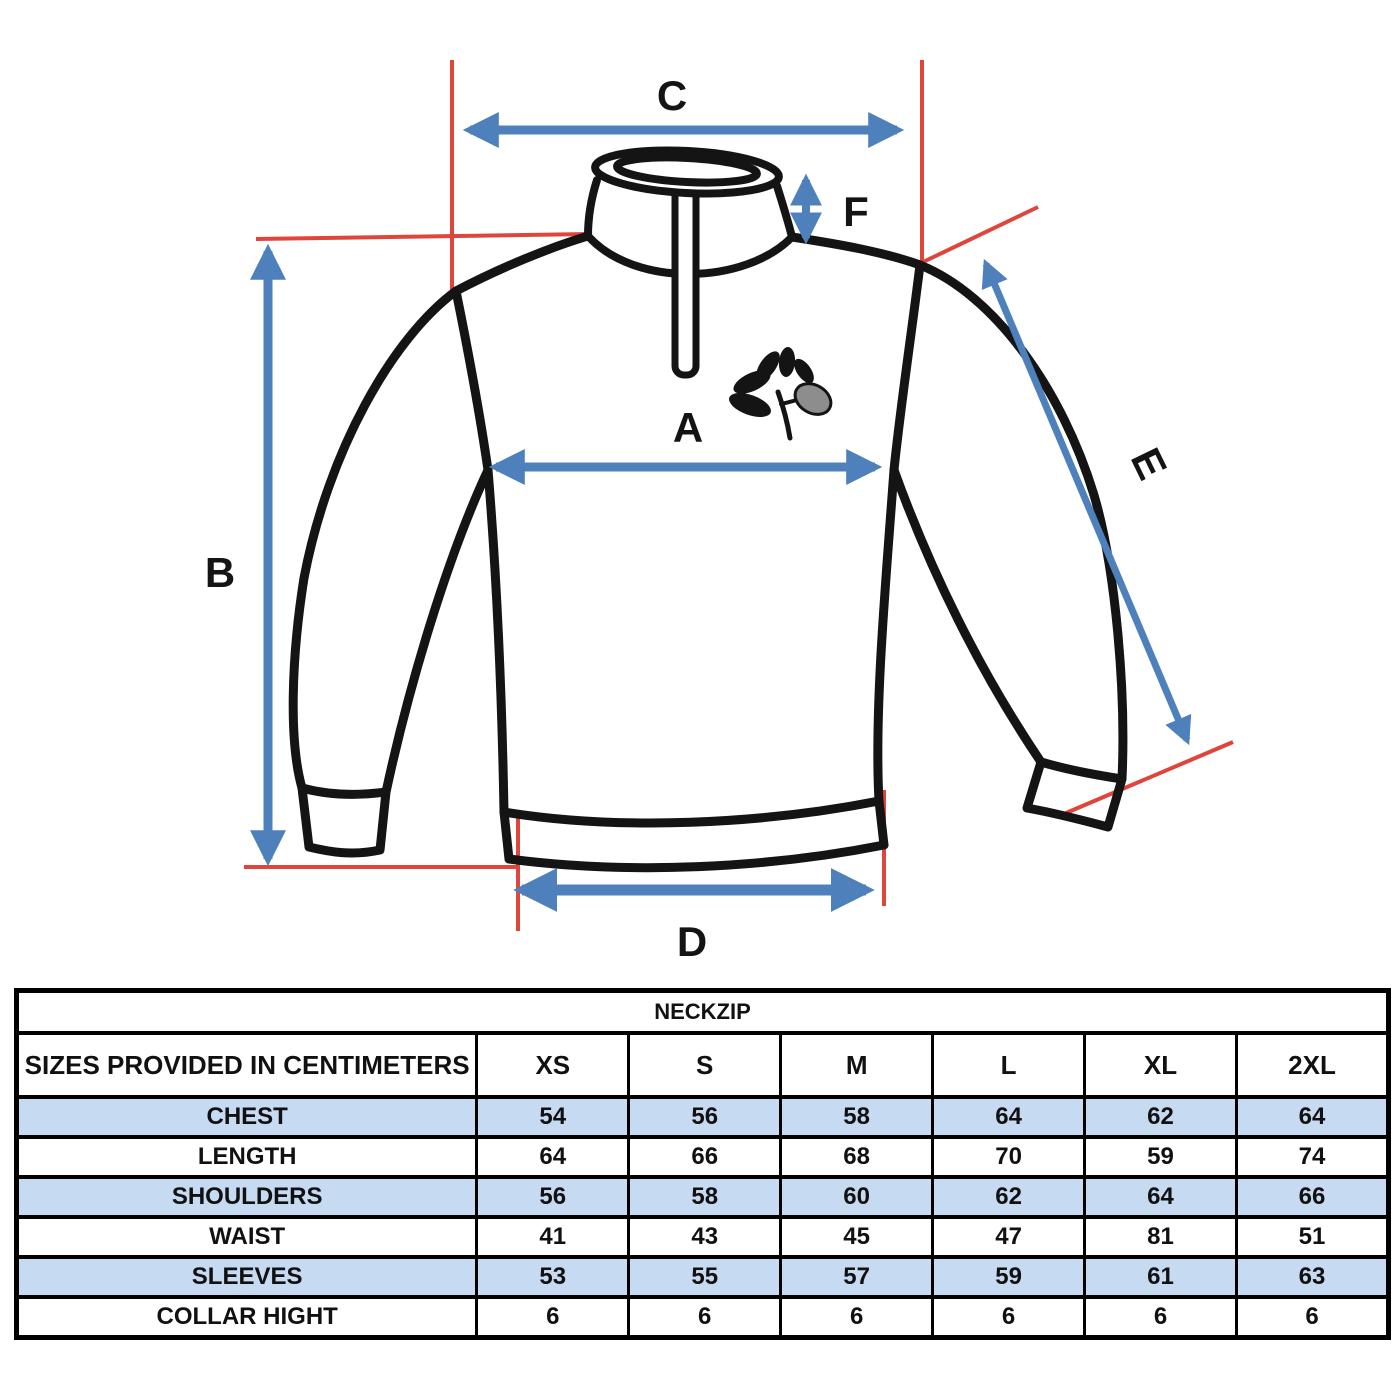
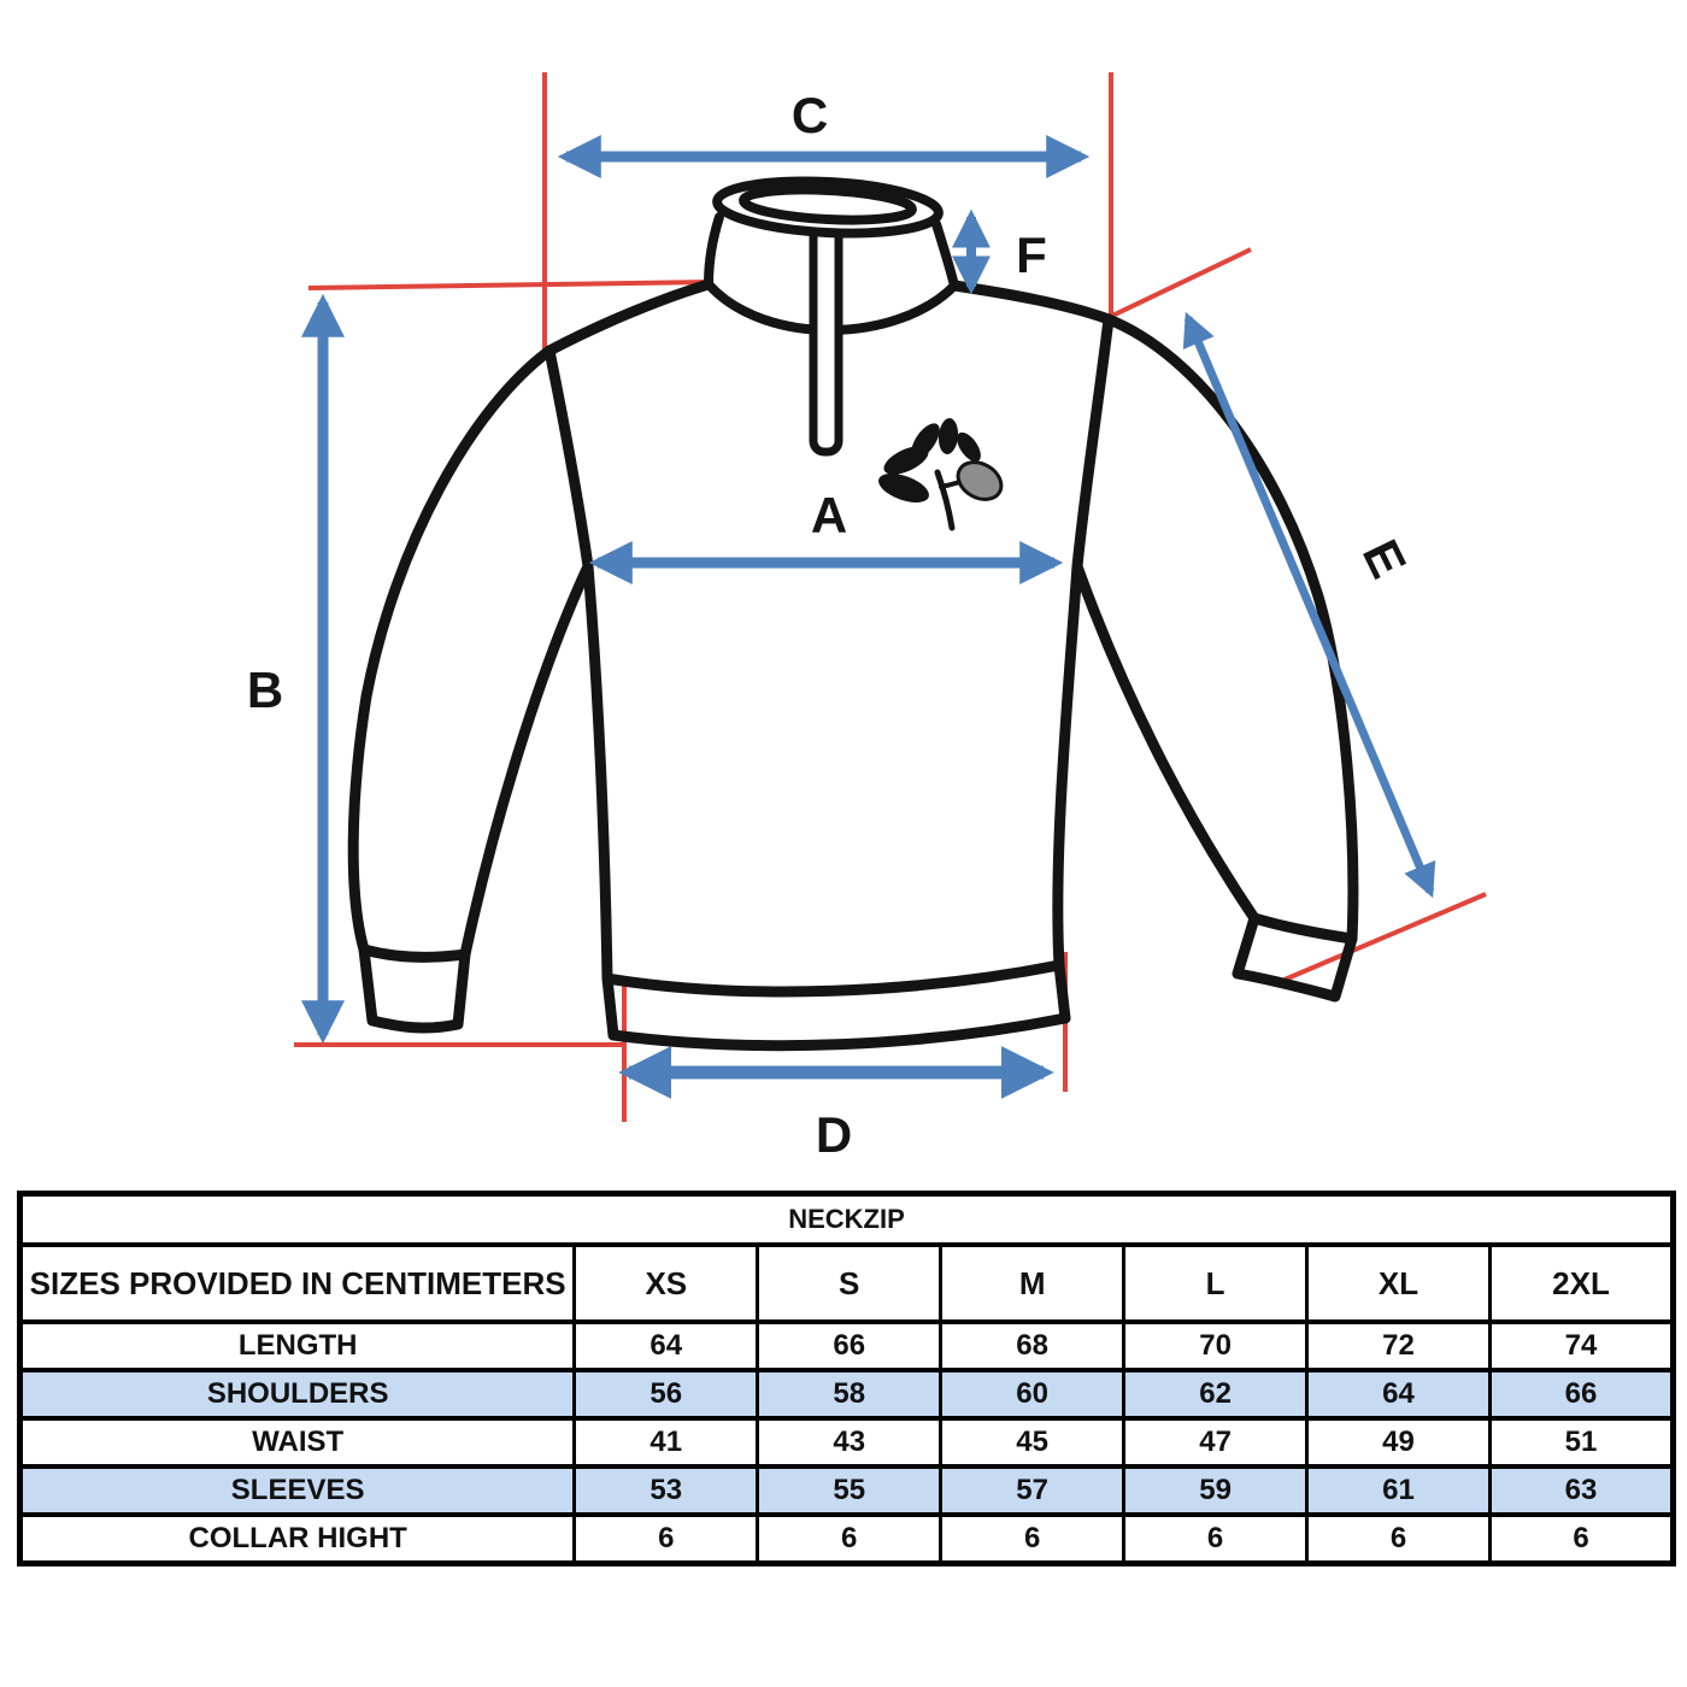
  C
  F
  B
  A
  D
  NECKZIP
  SIZES PROVIDED IN CENTIMETERS	XS	S	M	L	XL	2XL
- CHEST	54	56	58	64	62	64
- LENGTH	64	66	68	70	59	74
+ LENGTH	64	66	68	70	72	74
  SHOULDERS	56	58	60	62	64	66
- WAIST	41	43	45	47	81	51
+ WAIST	41	43	45	47	49	51
  SLEEVES	53	55	57	59	61	63
  COLLAR HIGHT	6	6	6	6	6	6
